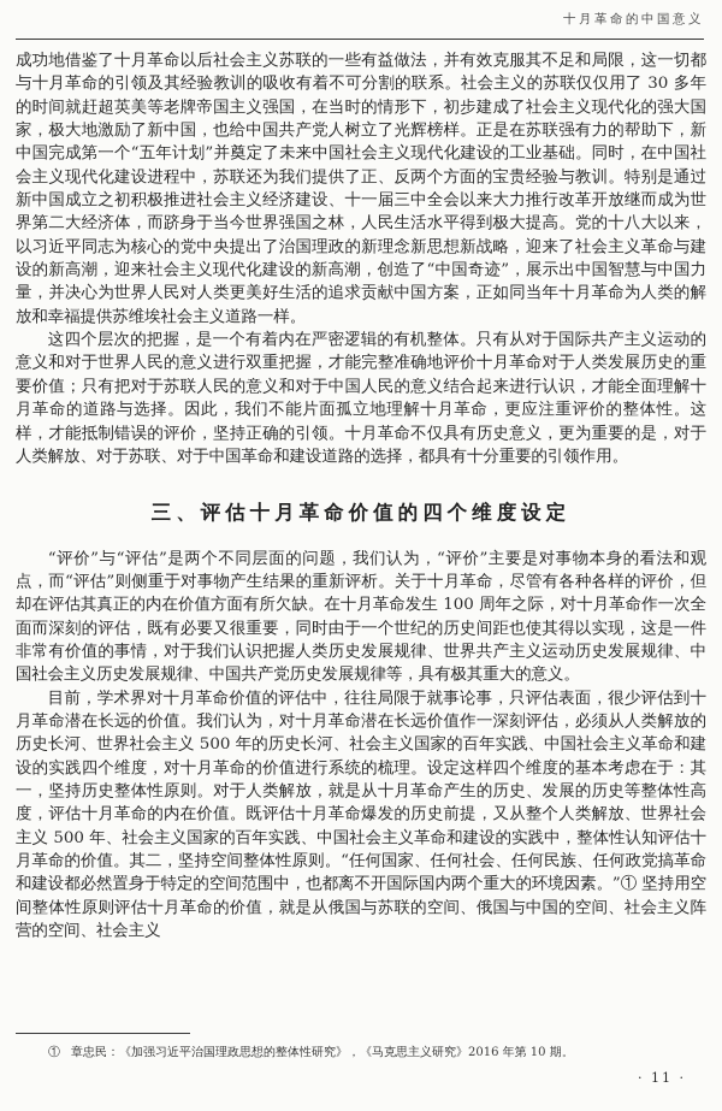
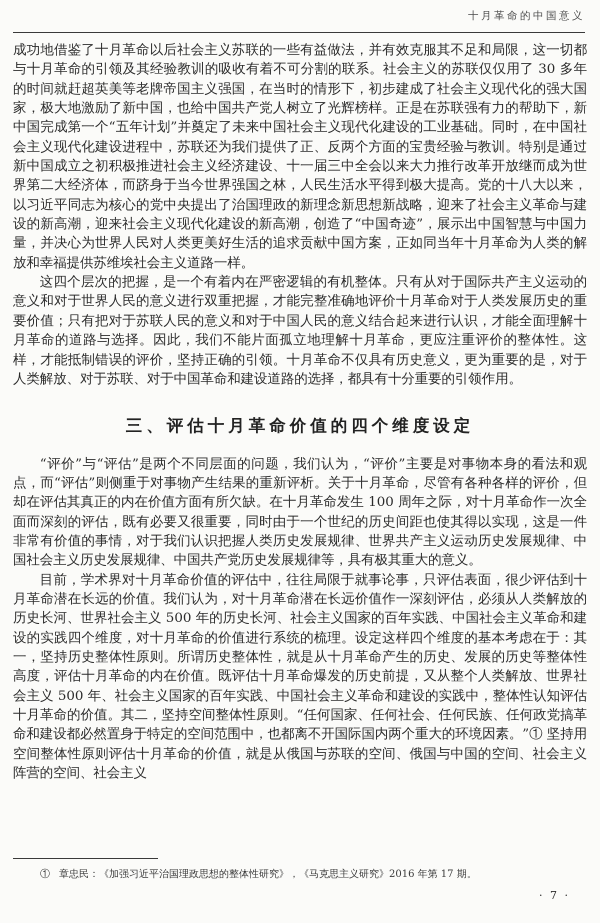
  十月革命的中国意义
  成功地借鉴了十月革命以后社会主义苏联的一些有益做法，并有效克服其不足和局限，这一切都与十月革命的引领及其经验教训的吸收有着不可分割的联系。社会主义的苏联仅仅用了 30 多年的时间就赶超英美等老牌帝国主义强国，在当时的情形下，初步建成了社会主义现代化的强大国家，极大地激励了新中国，也给中国共产党人树立了光辉榜样。正是在苏联强有力的帮助下，新中国完成第一个“五年计划”并奠定了未来中国社会主义现代化建设的工业基础。同时，在中国社会主义现代化建设进程中，苏联还为我们提供了正、反两个方面的宝贵经验与教训。特别是通过新中国成立之初积极推进社会主义经济建设、十一届三中全会以来大力推行改革开放继而成为世界第二大经济体，而跻身于当今世界强国之林，人民生活水平得到极大提高。党的十八大以来，以习近平同志为核心的党中央提出了治国理政的新理念新思想新战略，迎来了社会主义革命与建设的新高潮，迎来社会主义现代化建设的新高潮，创造了“中国奇迹”，展示出中国智慧与中国力量，并决心为世界人民对人类更美好生活的追求贡献中国方案，正如同当年十月革命为人类的解放和幸福提供苏维埃社会主义道路一样。
  这四个层次的把握，是一个有着内在严密逻辑的有机整体。只有从对于国际共产主义运动的意义和对于世界人民的意义进行双重把握，才能完整准确地评价十月革命对于人类发展历史的重要价值；只有把对于苏联人民的意义和对于中国人民的意义结合起来进行认识，才能全面理解十月革命的道路与选择。因此，我们不能片面孤立地理解十月革命，更应注重评价的整体性。这样，才能抵制错误的评价，坚持正确的引领。十月革命不仅具有历史意义，更为重要的是，对于人类解放、对于苏联、对于中国革命和建设道路的选择，都具有十分重要的引领作用。
  三、评估十月革命价值的四个维度设定
  “评价”与“评估”是两个不同层面的问题，我们认为，“评价”主要是对事物本身的看法和观点，而“评估”则侧重于对事物产生结果的重新评析。关于十月革命，尽管有各种各样的评价，但却在评估其真正的内在价值方面有所欠缺。在十月革命发生 100 周年之际，对十月革命作一次全面而深刻的评估，既有必要又很重要，同时由于一个世纪的历史间距也使其得以实现，这是一件非常有价值的事情，对于我们认识把握人类历史发展规律、世界共产主义运动历史发展规律、中国社会主义历史发展规律、中国共产党历史发展规律等，具有极其重大的意义。
- 目前，学术界对十月革命价值的评估中，往往局限于就事论事，只评估表面，很少评估到十月革命潜在长远的价值。我们认为，对十月革命潜在长远价值作一深刻评估，必须从人类解放的历史长河、世界社会主义 500 年的历史长河、社会主义国家的百年实践、中国社会主义革命和建设的实践四个维度，对十月革命的价值进行系统的梳理。设定这样四个维度的基本考虑在于：其一，坚持历史整体性原则。对于人类解放，就是从十月革命产生的历史、发展的历史等整体性高度，评估十月革命的内在价值。既评估十月革命爆发的历史前提，又从整个人类解放、世界社会主义 500 年、社会主义国家的百年实践、中国社会主义革命和建设的实践中，整体性认知评估十月革命的价值。其二，坚持空间整体性原则。“任何国家、任何社会、任何民族、任何政党搞革命和建设都必然置身于特定的空间范围中，也都离不开国际国内两个重大的环境因素。”① 坚持用空间整体性原则评估十月革命的价值，就是从俄国与苏联的空间、俄国与中国的空间、社会主义阵营的空间、社会主义
+ 目前，学术界对十月革命价值的评估中，往往局限于就事论事，只评估表面，很少评估到十月革命潜在长远的价值。我们认为，对十月革命潜在长远价值作一深刻评估，必须从人类解放的历史长河、世界社会主义 500 年的历史长河、社会主义国家的百年实践、中国社会主义革命和建设的实践四个维度，对十月革命的价值进行系统的梳理。设定这样四个维度的基本考虑在于：其一，坚持历史整体性原则。所谓历史整体性，就是从十月革命产生的历史、发展的历史等整体性高度，评估十月革命的内在价值。既评估十月革命爆发的历史前提，又从整个人类解放、世界社会主义 500 年、社会主义国家的百年实践、中国社会主义革命和建设的实践中，整体性认知评估十月革命的价值。其二，坚持空间整体性原则。“任何国家、任何社会、任何民族、任何政党搞革命和建设都必然置身于特定的空间范围中，也都离不开国际国内两个重大的环境因素。”① 坚持用空间整体性原则评估十月革命的价值，就是从俄国与苏联的空间、俄国与中国的空间、社会主义阵营的空间、社会主义
- ① 章忠民：《加强习近平治国理政思想的整体性研究》，《马克思主义研究》2016 年第 10 期。
+ ① 章忠民：《加强习近平治国理政思想的整体性研究》，《马克思主义研究》2016 年第 17 期。
- · 11 ·
+ · 7 ·
